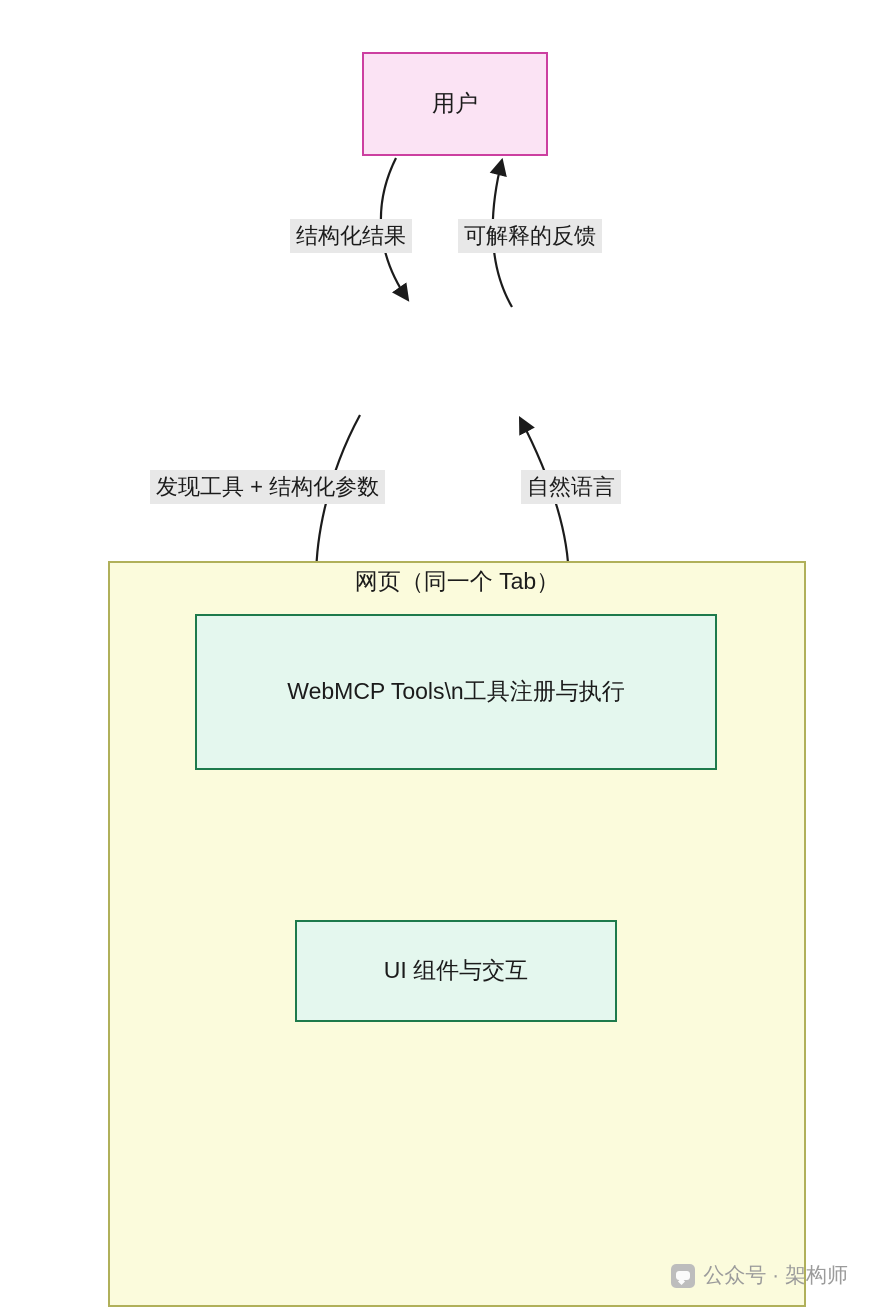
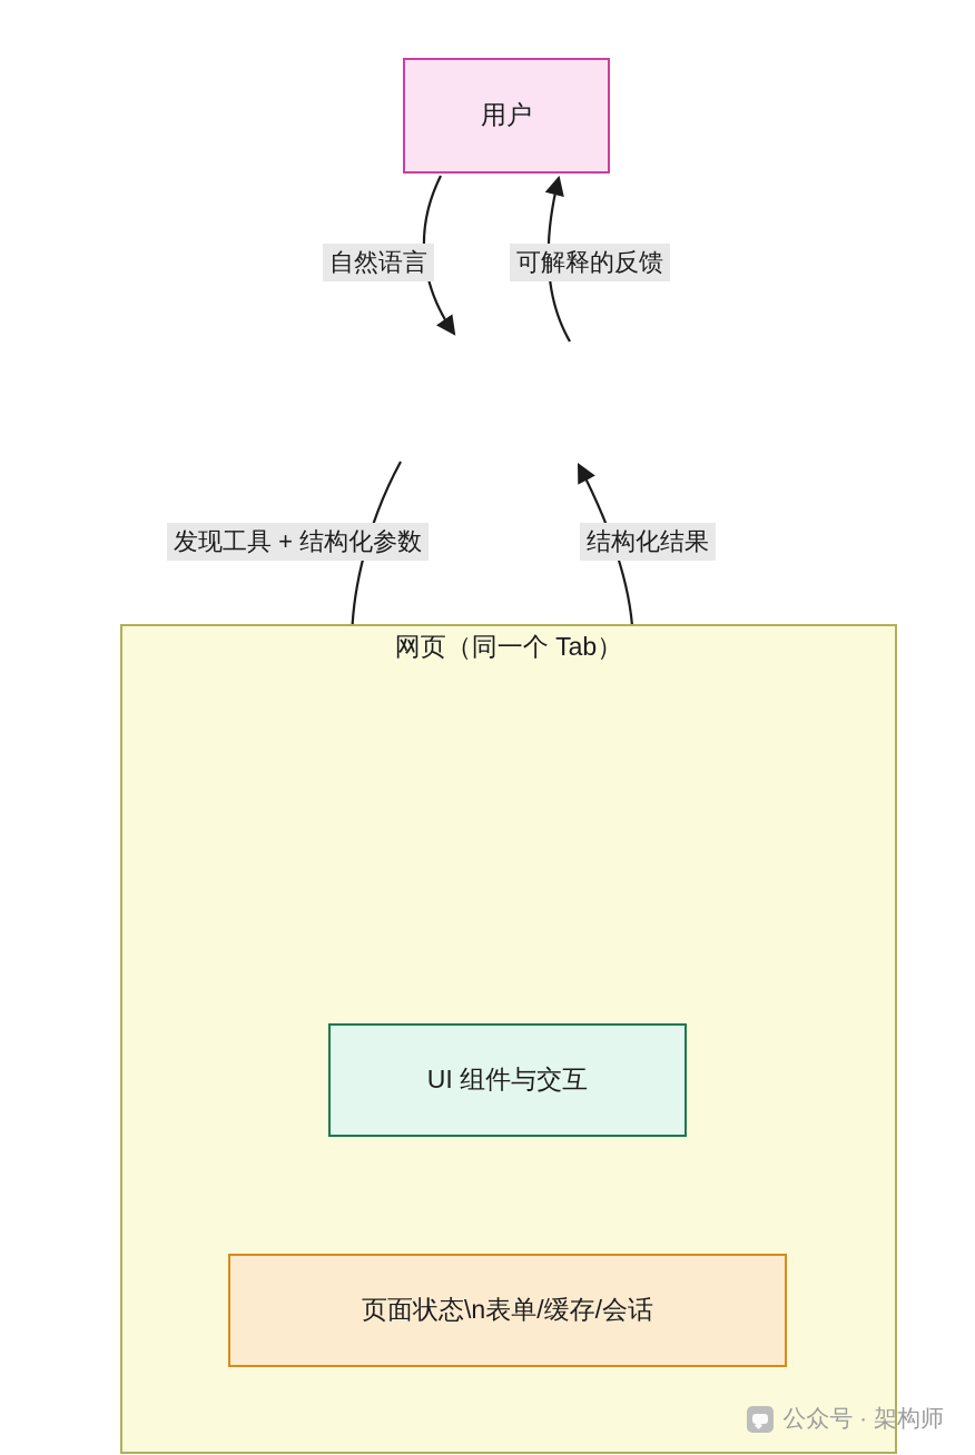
  用户
  网页（同一个 Tab）
- WebMCP Tools\n工具注册与执行
  UI 组件与交互
+ 页面状态\n表单/缓存/会话
- 结构化结果
+ 自然语言
  可解释的反馈
  发现工具 + 结构化参数
- 自然语言
+ 结构化结果
  公众号 · 架构师
